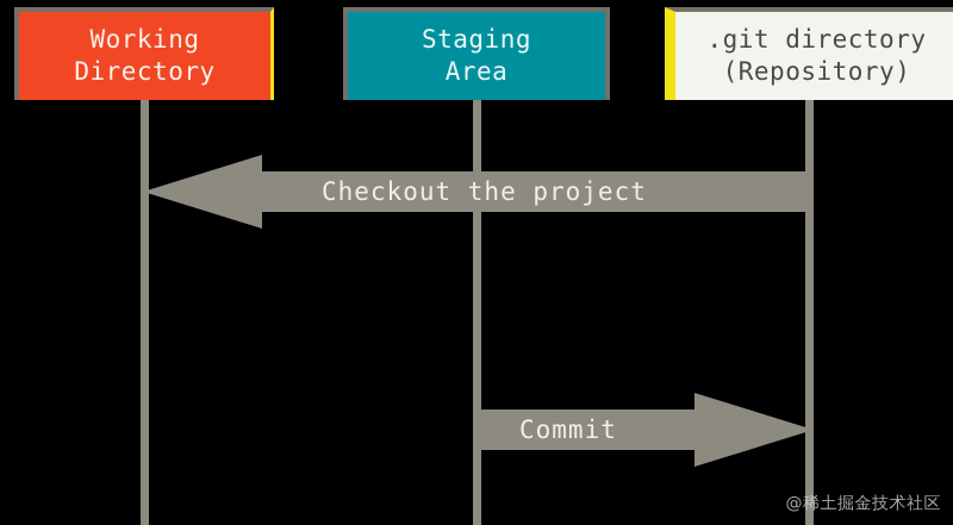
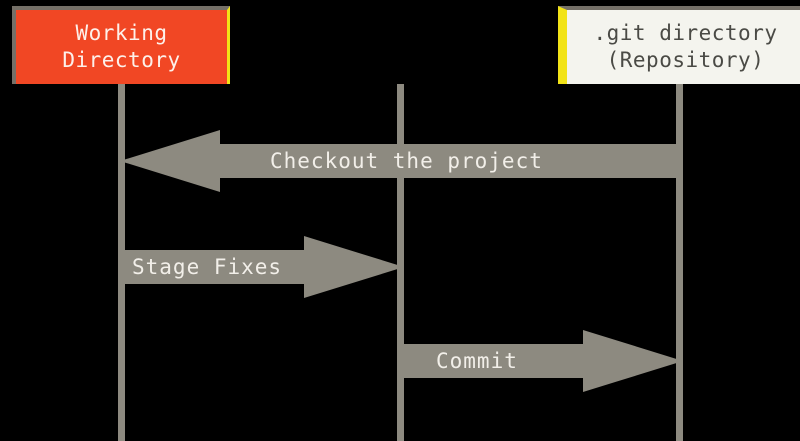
  Working
  Directory
- Staging
- Area
  .git directory
  (Repository)
  Checkout the project
+ Stage Fixes
  Commit
- @稀土掘金技术社区
